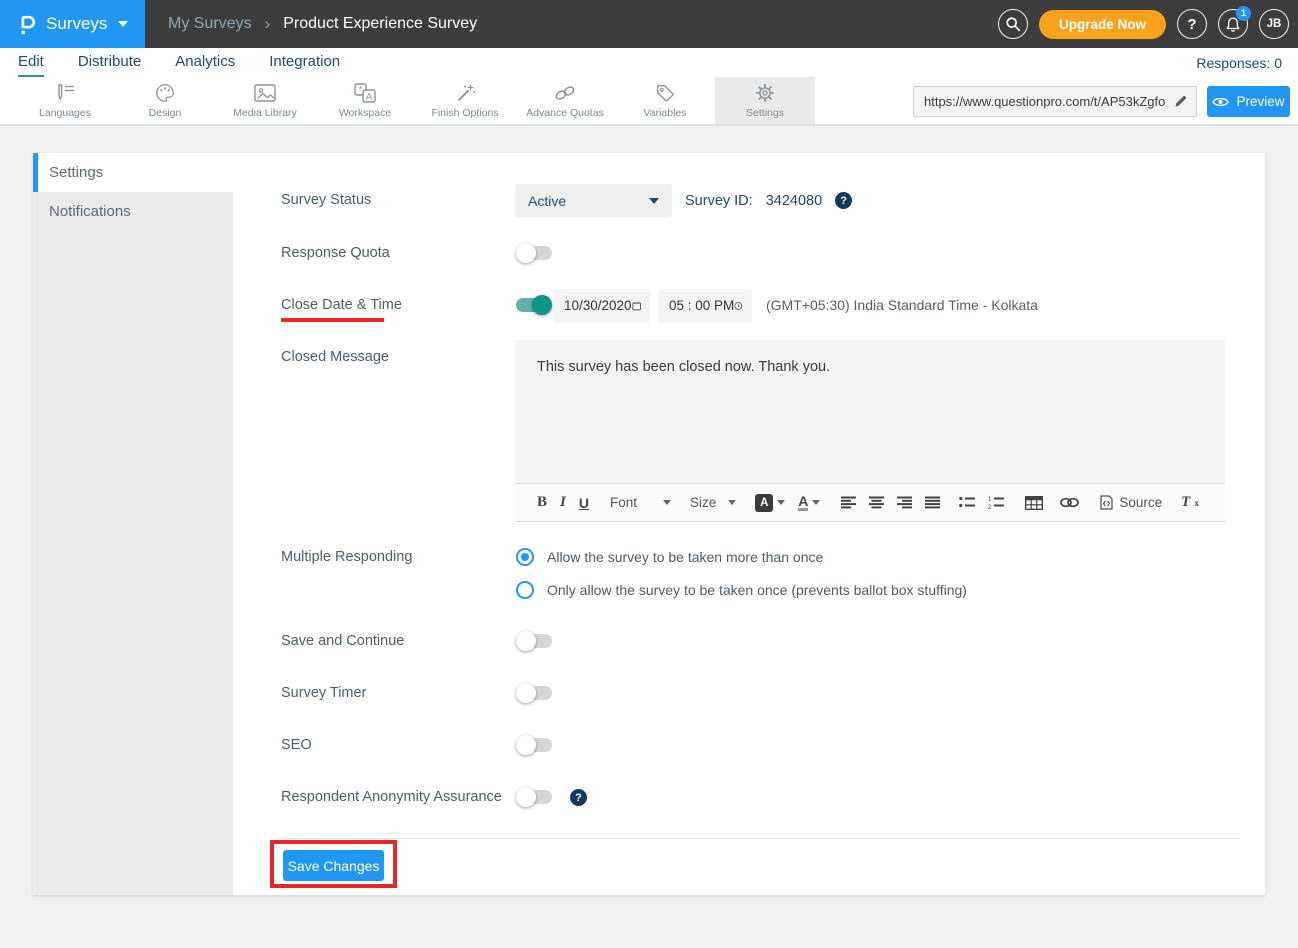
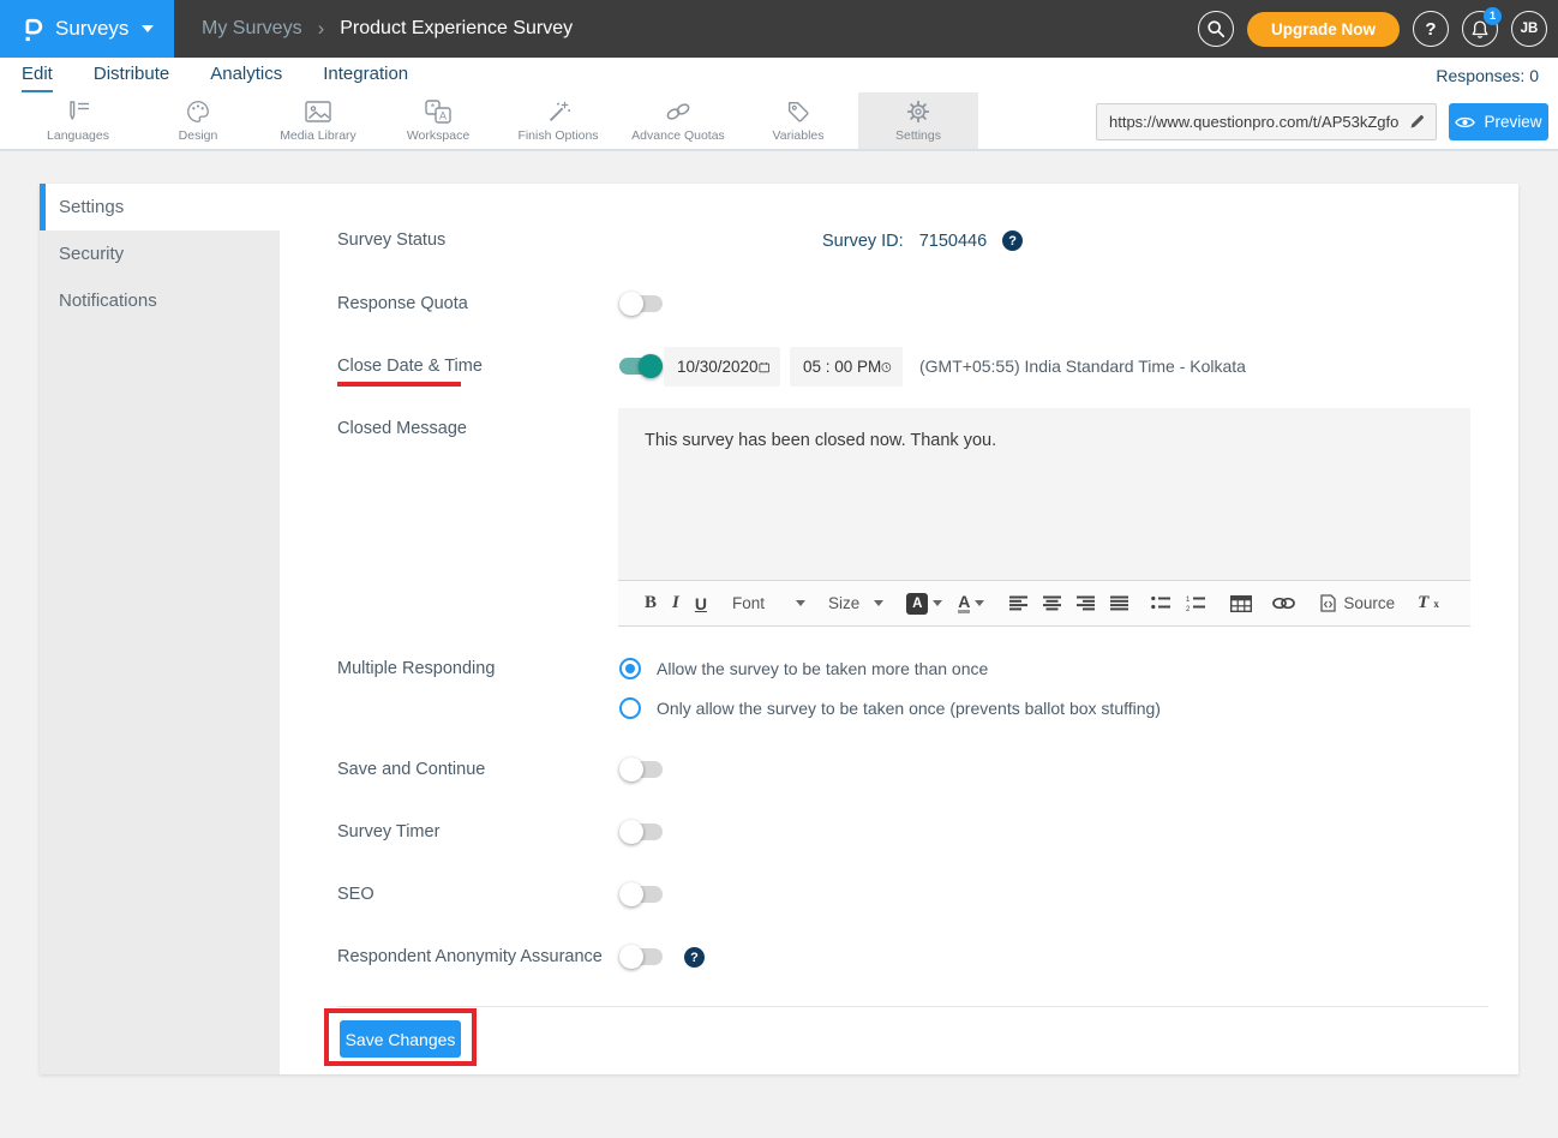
  Surveys
  My Surveys
  ›
  Product Experience Survey
  Upgrade Now
  ?
  1
  JB
  Edit
  Distribute
  Analytics
  Integration
  Responses: 0
  Languages
  Design
  Media Library
  *
  A
  Workspace
  Finish Options
  Advance Quotas
  Variables
  Settings
  https://www.questionpro.com/t/AP53kZgfo
  Preview
  Settings
+ Security
  Notifications
  Survey Status
- Active
  Survey ID:
- 3424080
+ 7150446
  ?
  Response Quota
  Close Date & Time
  10/30/2020
  05 : 00 PM
- (GMT+05:30) India Standard Time - Kolkata
+ (GMT+05:55) India Standard Time - Kolkata
  Closed Message
  This survey has been closed now. Thank you.
  B
  I
  U
  Font
  Size
  A
  A
  Source
  T
  x
  Multiple Responding
  Allow the survey to be taken more than once
  Only allow the survey to be taken once (prevents ballot box stuffing)
  Save and Continue
  Survey Timer
  SEO
  Respondent Anonymity Assurance
  ?
  Save Changes
